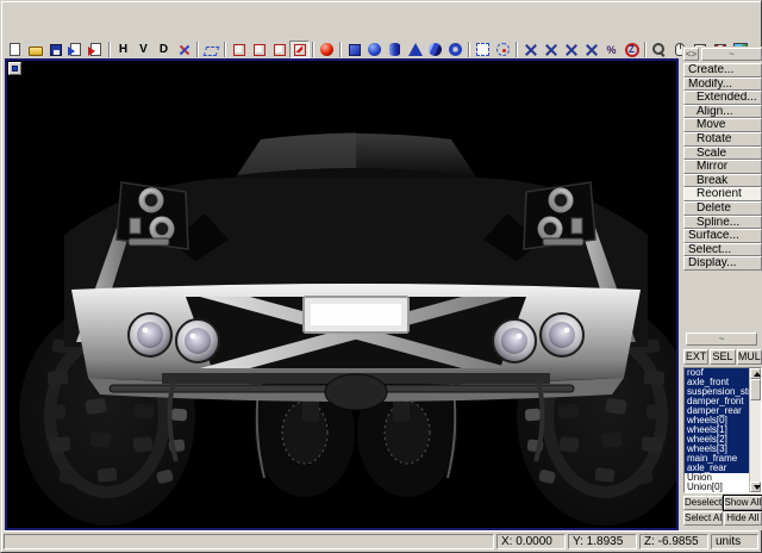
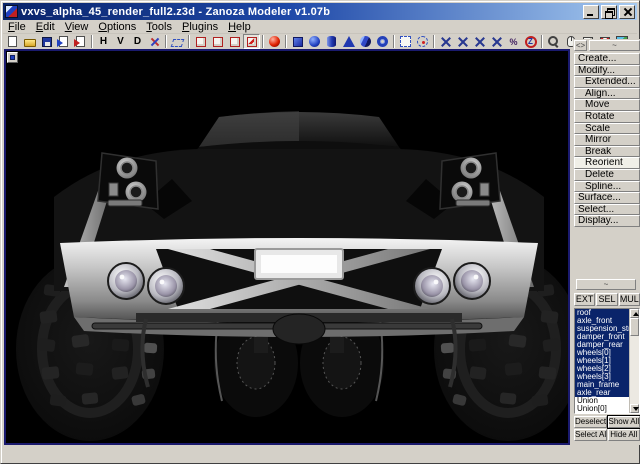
+ vxvs_alpha_45_render_full2.z3d - Zanoza Modeler v1.07b
+ File
+ Edit
+ View
+ Options
+ Tools
+ Plugins
+ Help
  H
  V
  D
  %
  Z
  <>
  ~
  Create...
  Modify...
  Extended...
  Align...
  Move
  Rotate
  Scale
  Mirror
  Break
  Reorient
  Delete
  Spline...
  Surface...
  Select...
  Display...
  ~
  EXT
  SEL
  MUL
  roof
  axle_front
  suspension_st
  damper_front
  damper_rear
  wheels[0]
  wheels[1]
  wheels[2]
  wheels[3]
  main_frame
  axle_rear
  Union
  Union[0]
  Deselect
  Show All
  Select Al
  Hide All
- X: 0.0000
- Y: 1.8935
- Z: -6.9855
- units
